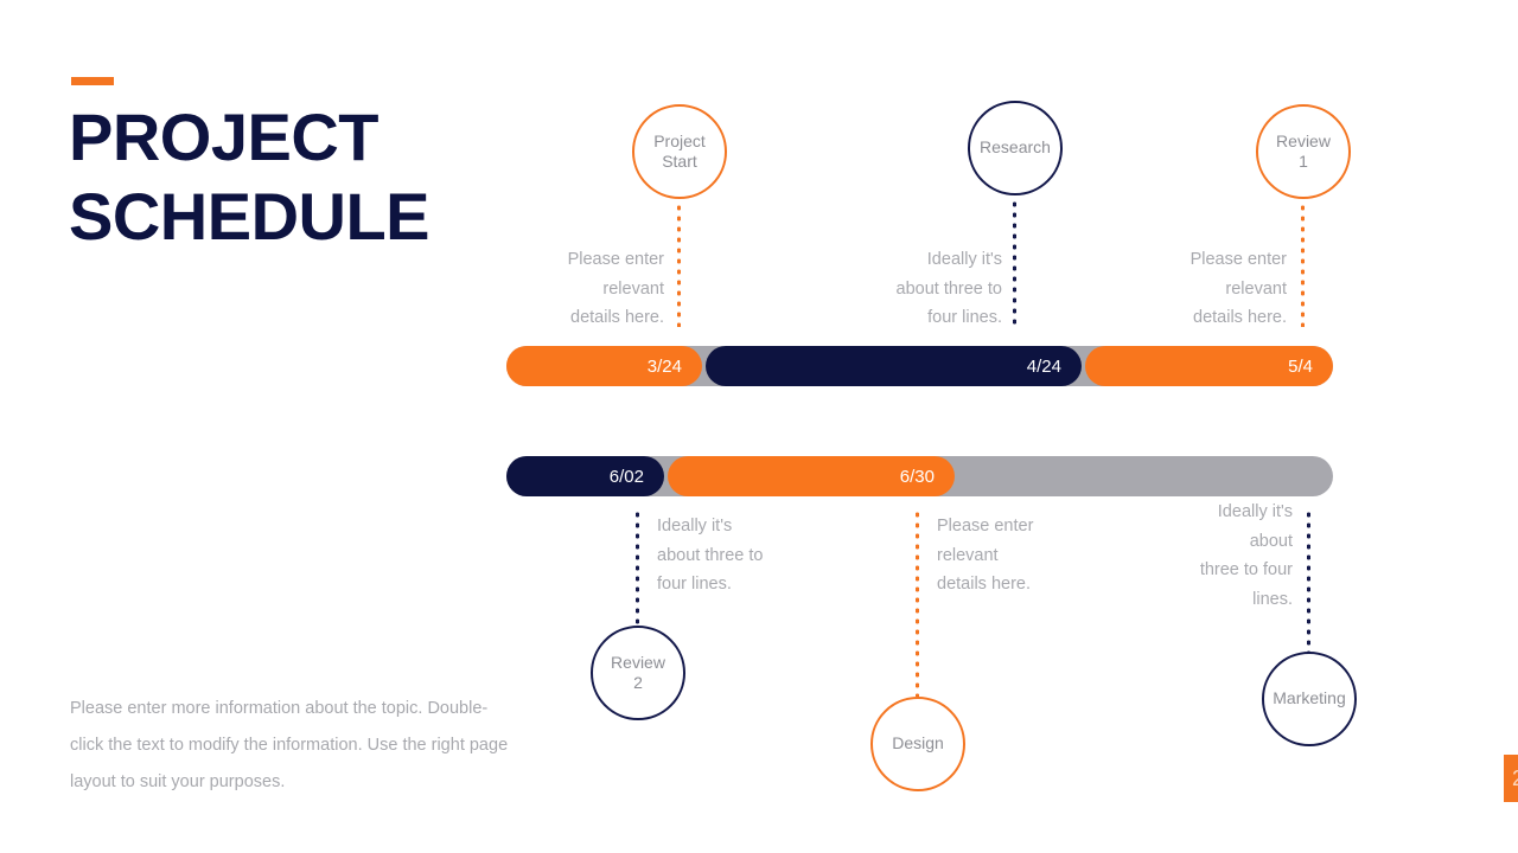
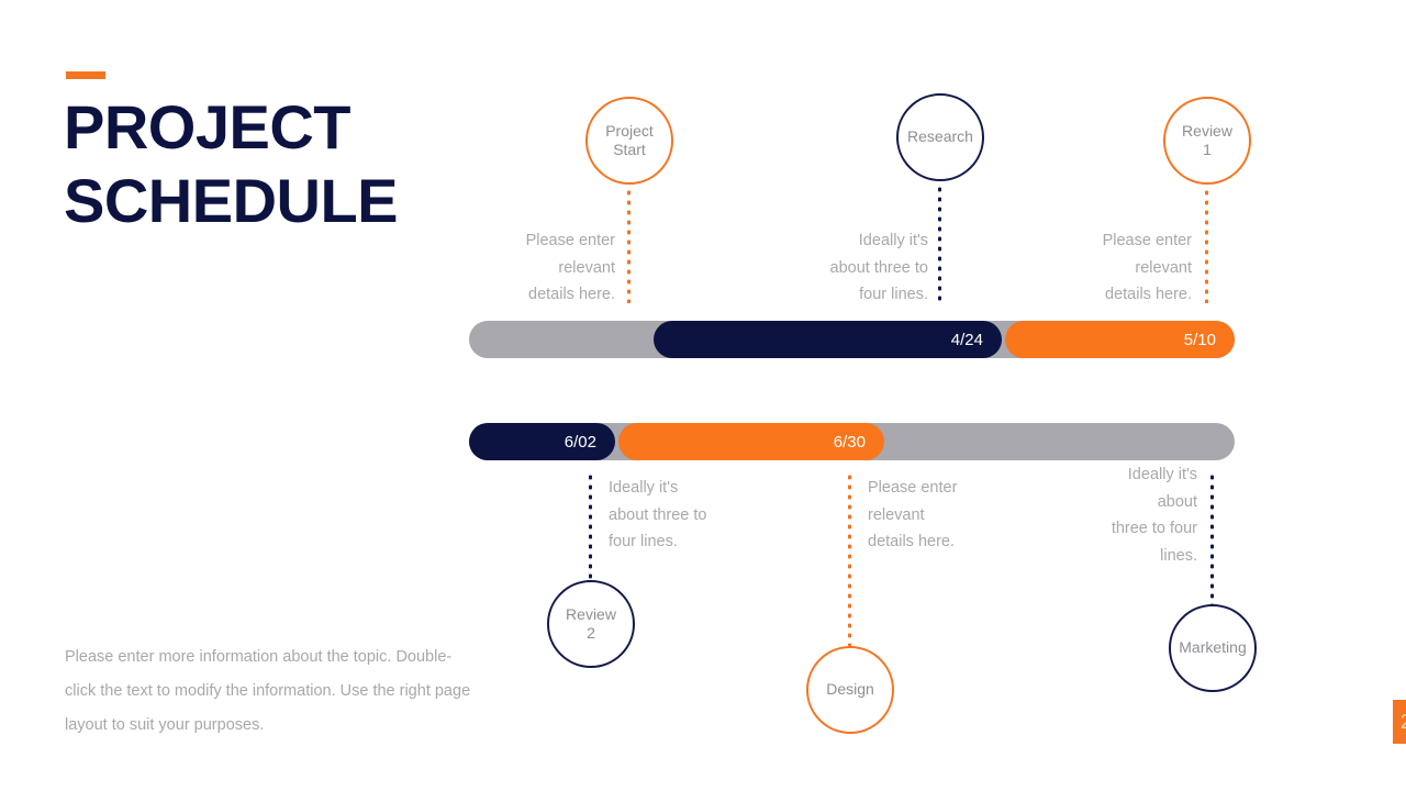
  PROJECT
  SCHEDULE
  Please enter more information about the topic. Double-click the text to modify the information. Use the right page layout to suit your purposes.
- 3/24
  4/24
- 5/4
+ 5/10
  6/02
  6/30
  Project
  Start
  Please enter
  relevant
  details here.
  Research
  Ideally it's
  about three to
  four lines.
  Review
  1
  Please enter
  relevant
  details here.
  Ideally it's
  about three to
  four lines.
  Review
  2
  Please enter
  relevant
  details here.
  Design
  Ideally it's
  about
  three to four
  lines.
  Marketing
